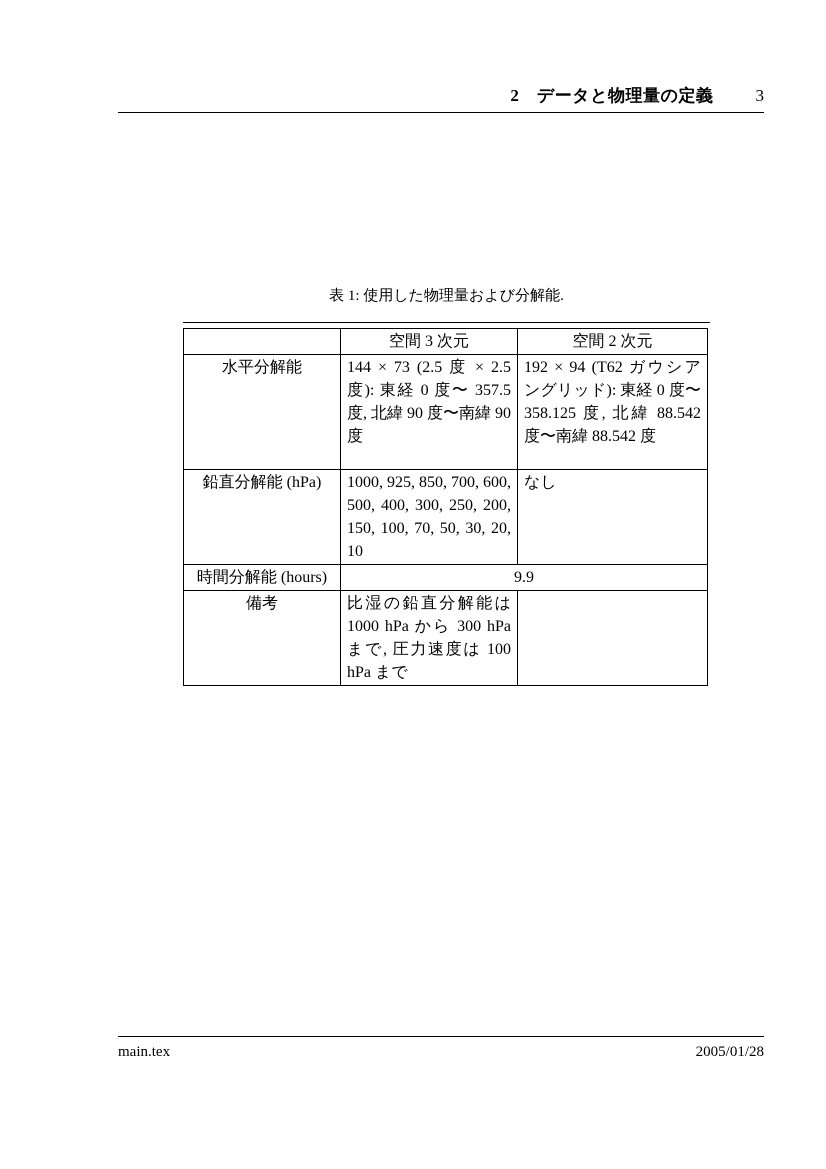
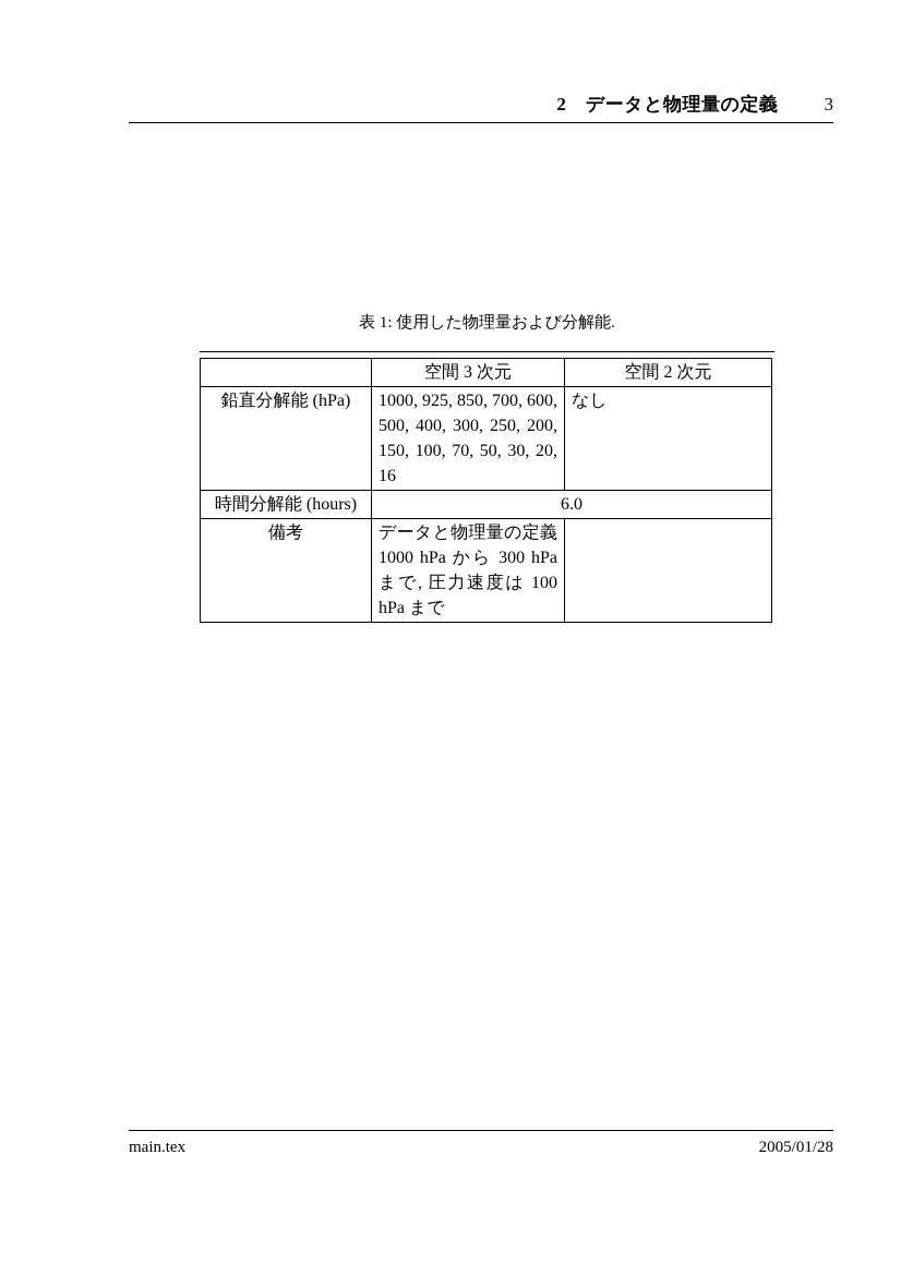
  2 データと物理量の定義
  3
  表 1: 使用した物理量および分解能.
  	空間 3 次元	空間 2 次元
- 水平分解能	144 × 73 (2.5 度 × 2.5 度): 東経 0 度〜 357.5 度, 北緯 90 度〜南緯 90 度	192 × 94 (T62 ガウシアングリッド): 東経 0 度〜358.125 度, 北緯 88.542 度〜南緯 88.542 度
- 鉛直分解能 (hPa)	1000, 925, 850, 700, 600, 500, 400, 300, 250, 200, 150, 100, 70, 50, 30, 20, 10	なし
+ 鉛直分解能 (hPa)	1000, 925, 850, 700, 600, 500, 400, 300, 250, 200, 150, 100, 70, 50, 30, 20, 16	なし
- 時間分解能 (hours)	9.9
+ 時間分解能 (hours)	6.0
- 備考	比湿の鉛直分解能は 1000 hPa から 300 hPa まで, 圧力速度は 100 hPa まで
+ 備考	データと物理量の定義 1000 hPa から 300 hPa まで, 圧力速度は 100 hPa まで
  main.tex
  2005/01/28
